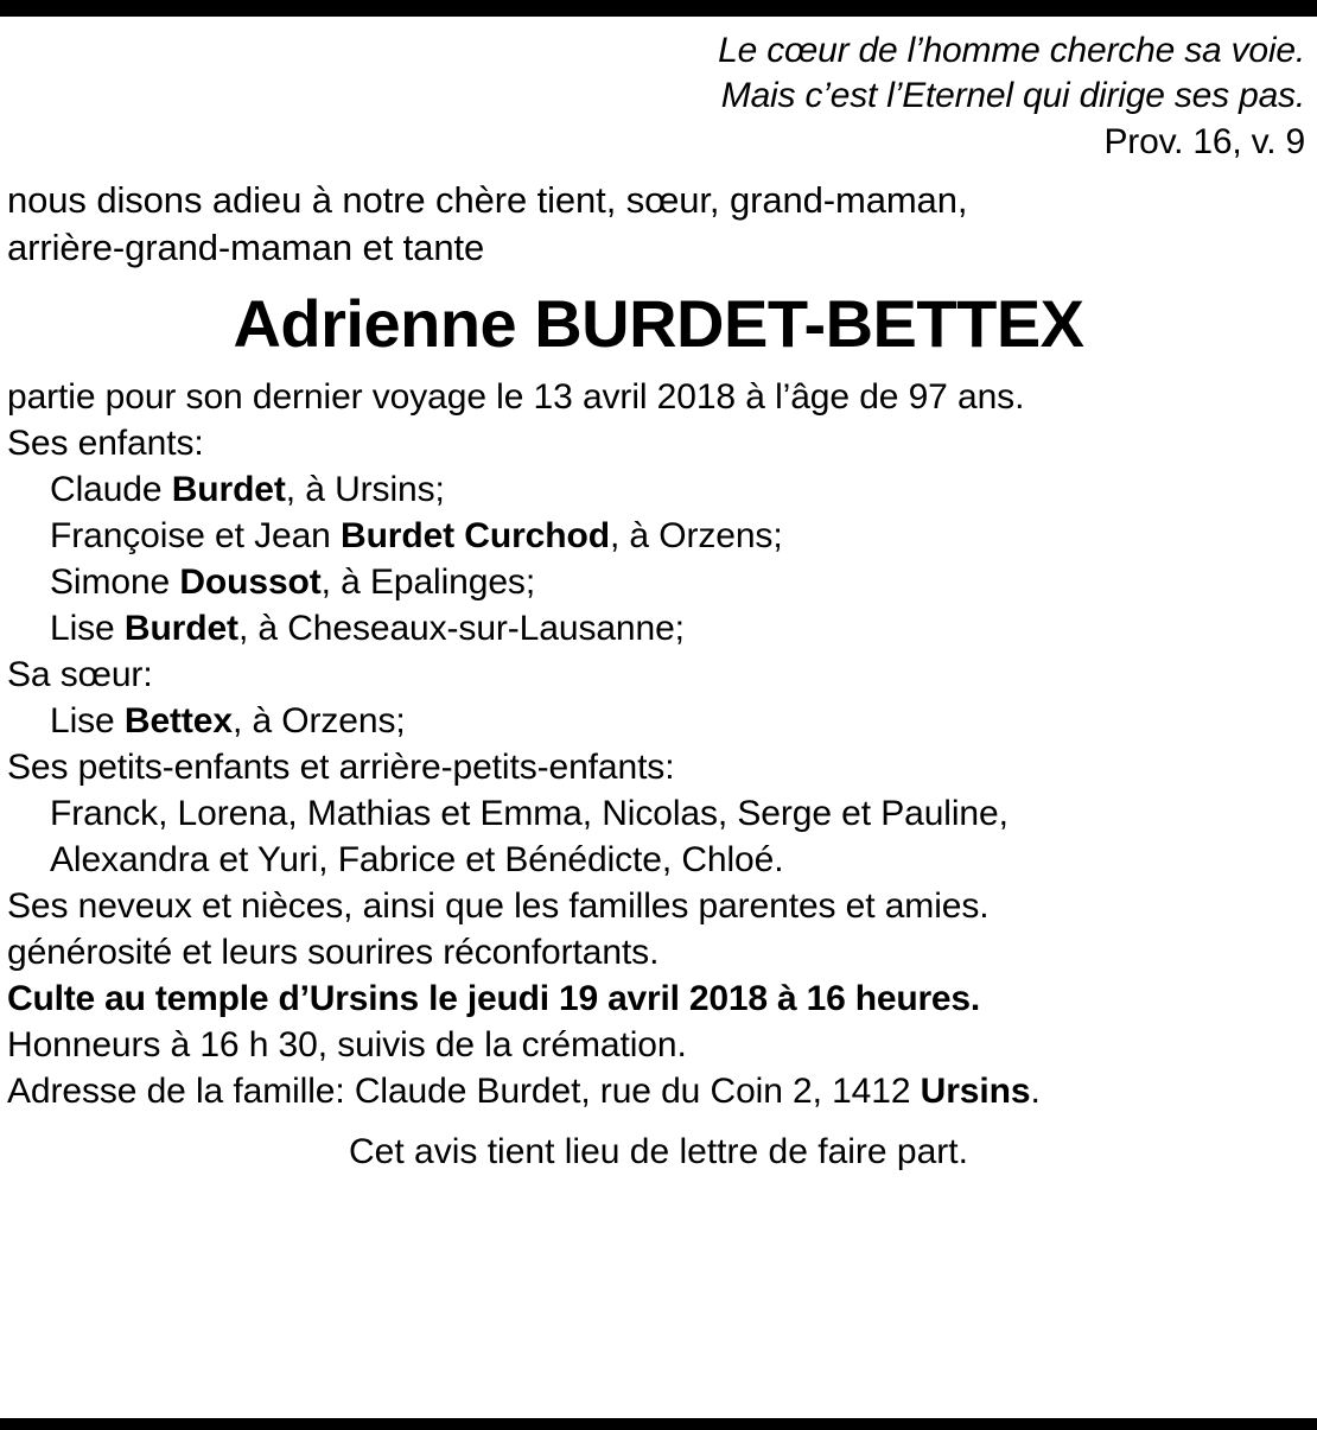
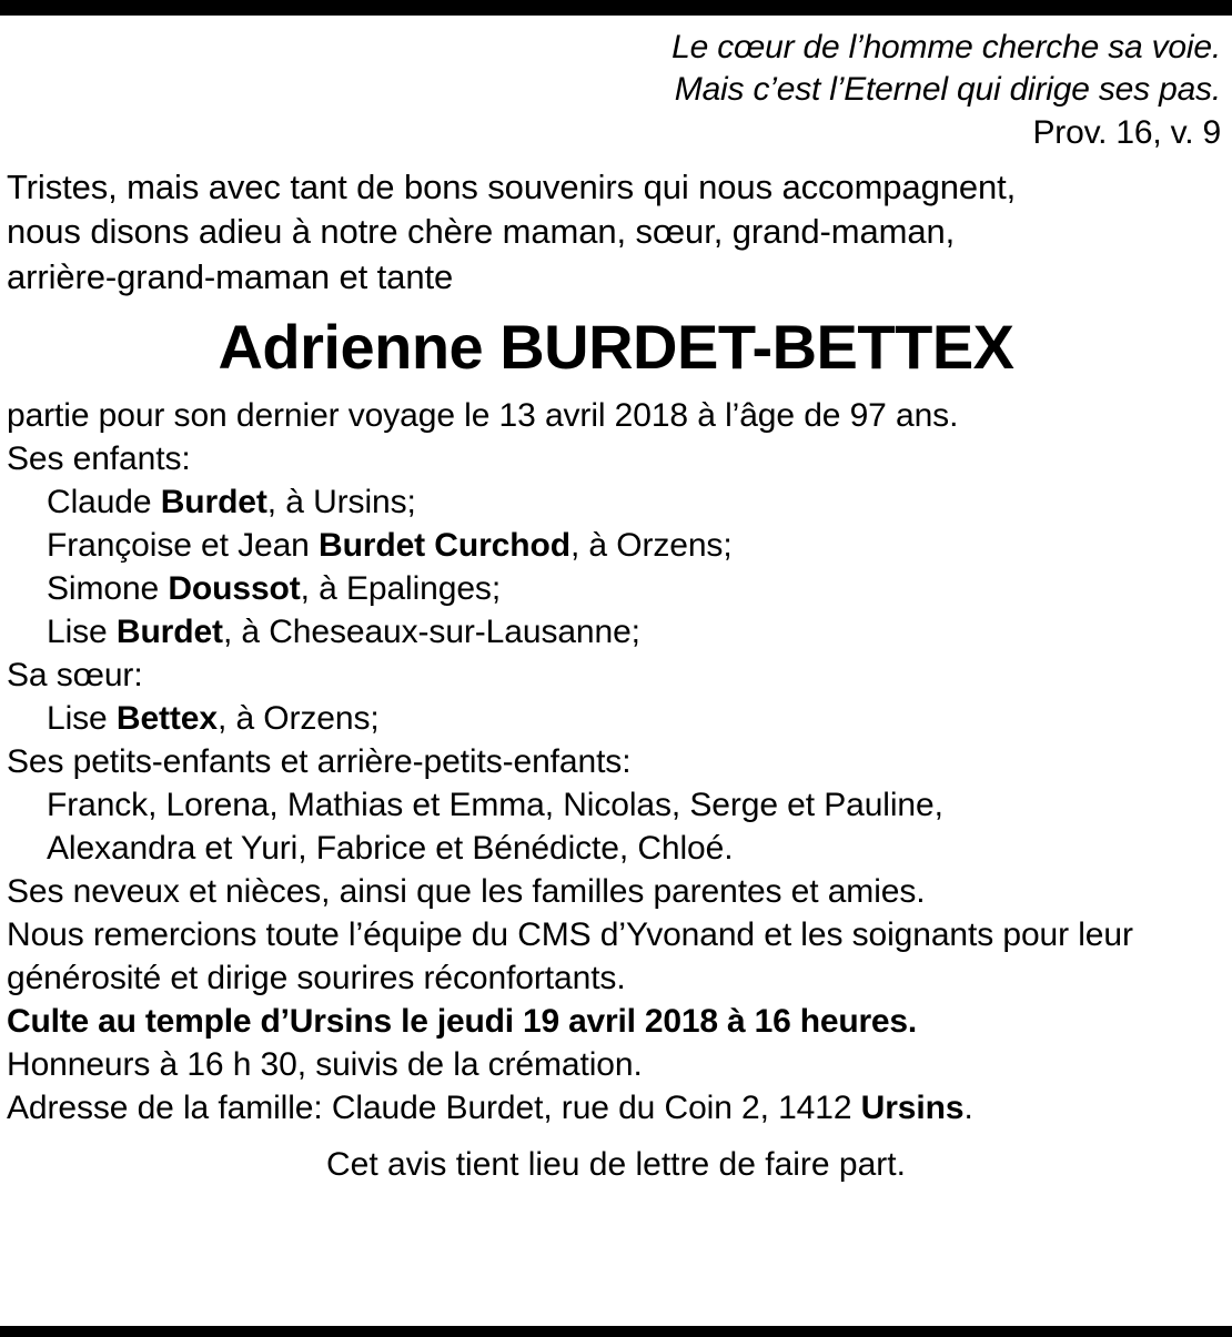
  Le cœur de l’homme cherche sa voie.
  Mais c’est l’Eternel qui dirige ses pas.
  Prov. 16, v. 9
+ Tristes, mais avec tant de bons souvenirs qui nous accompagnent,
- nous disons adieu à notre chère tient, sœur, grand-maman,
+ nous disons adieu à notre chère maman, sœur, grand-maman,
  arrière-grand-maman et tante
  Adrienne BURDET-BETTEX
  partie pour son dernier voyage le 13 avril 2018 à l’âge de 97 ans.
  Ses enfants:
  Claude Burdet, à Ursins;
  Françoise et Jean Burdet Curchod, à Orzens;
  Simone Doussot, à Epalinges;
  Lise Burdet, à Cheseaux-sur-Lausanne;
  Sa sœur:
  Lise Bettex, à Orzens;
  Ses petits-enfants et arrière-petits-enfants:
  Franck, Lorena, Mathias et Emma, Nicolas, Serge et Pauline,
  Alexandra et Yuri, Fabrice et Bénédicte, Chloé.
  Ses neveux et nièces, ainsi que les familles parentes et amies.
+ Nous remercions toute l’équipe du CMS d’Yvonand et les soignants pour leur
- générosité et leurs sourires réconfortants.
+ générosité et dirige sourires réconfortants.
  Culte au temple d’Ursins le jeudi 19 avril 2018 à 16 heures.
  Honneurs à 16 h 30, suivis de la crémation.
  Adresse de la famille: Claude Burdet, rue du Coin 2, 1412 Ursins.
  Cet avis tient lieu de lettre de faire part.
